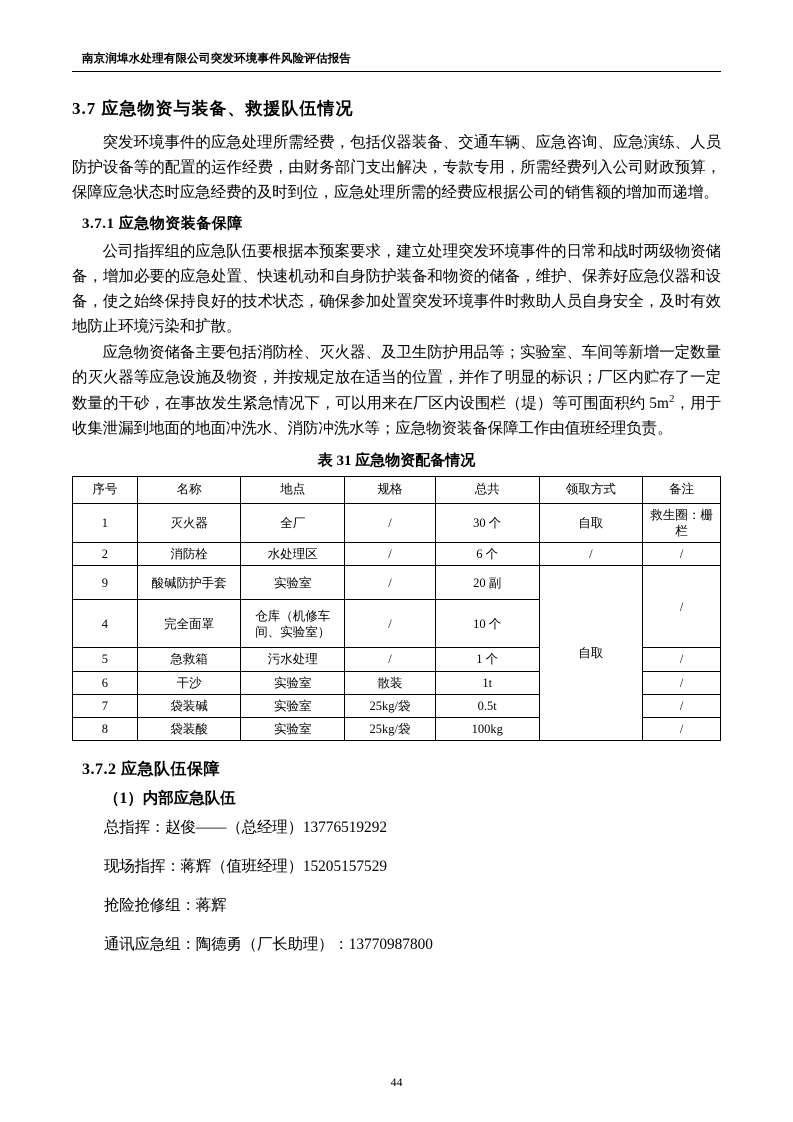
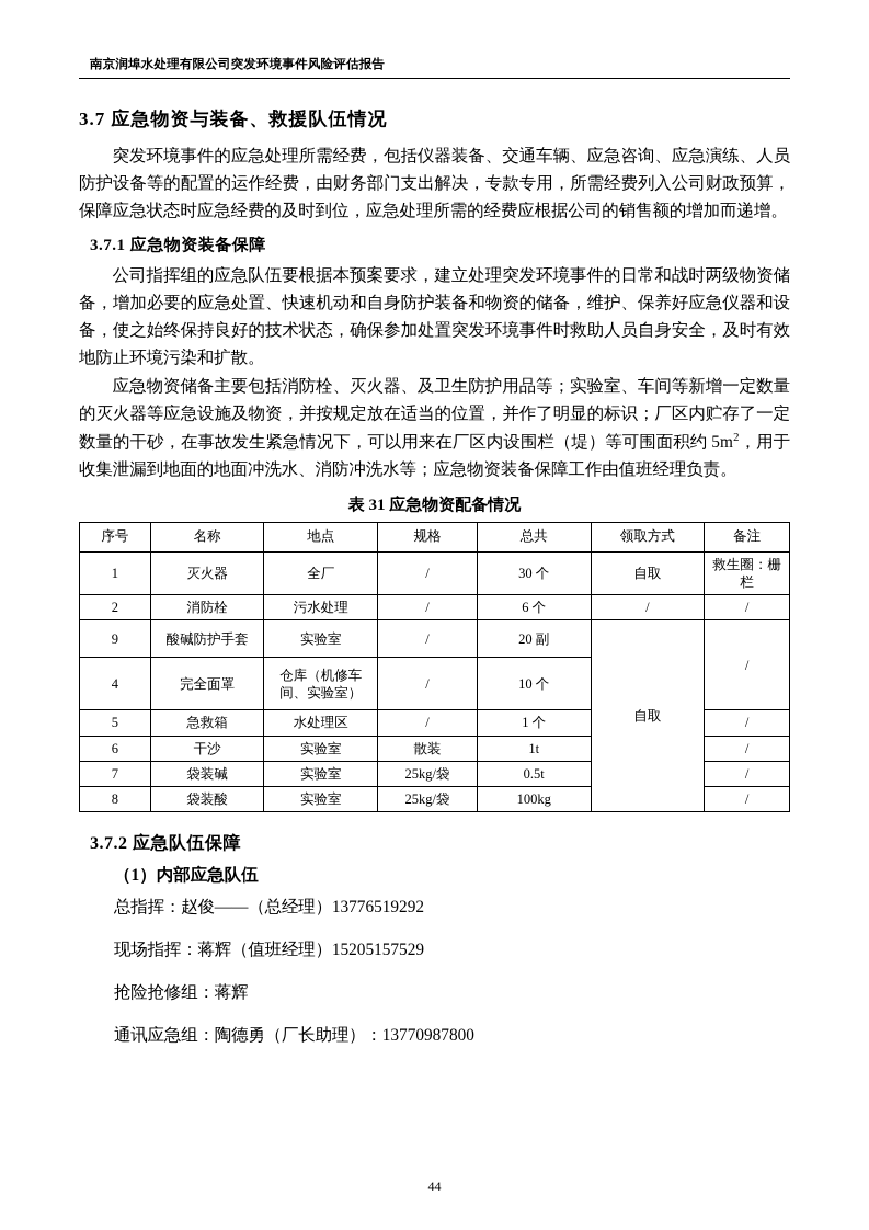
  南京润埠水处理有限公司突发环境事件风险评估报告
  3.7 应急物资与装备、救援队伍情况
  突发环境事件的应急处理所需经费，包括仪器装备、交通车辆、应急咨询、应急演练、人员防护设备等的配置的运作经费，由财务部门支出解决，专款专用，所需经费列入公司财政预算，保障应急状态时应急经费的及时到位，应急处理所需的经费应根据公司的销售额的增加而递增。
  3.7.1 应急物资装备保障
  公司指挥组的应急队伍要根据本预案要求，建立处理突发环境事件的日常和战时两级物资储备，增加必要的应急处置、快速机动和自身防护装备和物资的储备，维护、保养好应急仪器和设备，使之始终保持良好的技术状态，确保参加处置突发环境事件时救助人员自身安全，及时有效地防止环境污染和扩散。
  应急物资储备主要包括消防栓、灭火器、及卫生防护用品等；实验室、车间等新增一定数量的灭火器等应急设施及物资，并按规定放在适当的位置，并作了明显的标识；厂区内贮存了一定数量的干砂，在事故发生紧急情况下，可以用来在厂区内设围栏（堤）等可围面积约 5m2，用于收集泄漏到地面的地面冲洗水、消防冲洗水等；应急物资装备保障工作由值班经理负责。
  表 31 应急物资配备情况
  序号	名称	地点	规格	总共	领取方式	备注
  1	灭火器	全厂	/	30 个	自取	救生圈：栅栏
- 2	消防栓	水处理区	/	6 个	/	/
+ 2	消防栓	污水处理	/	6 个	/	/
  9	酸碱防护手套	实验室	/	20 副	自取	/
  4	完全面罩	仓库（机修车间、实验室）	/	10 个
- 5	急救箱	污水处理	/	1 个	/
+ 5	急救箱	水处理区	/	1 个	/
  6	干沙	实验室	散装	1t	/
  7	袋装碱	实验室	25kg/袋	0.5t	/
  8	袋装酸	实验室	25kg/袋	100kg	/
  3.7.2 应急队伍保障
  （1）内部应急队伍
  总指挥：赵俊——（总经理）13776519292
  现场指挥：蒋辉（值班经理）15205157529
  抢险抢修组：蒋辉
  通讯应急组：陶德勇（厂长助理）：13770987800
  44
